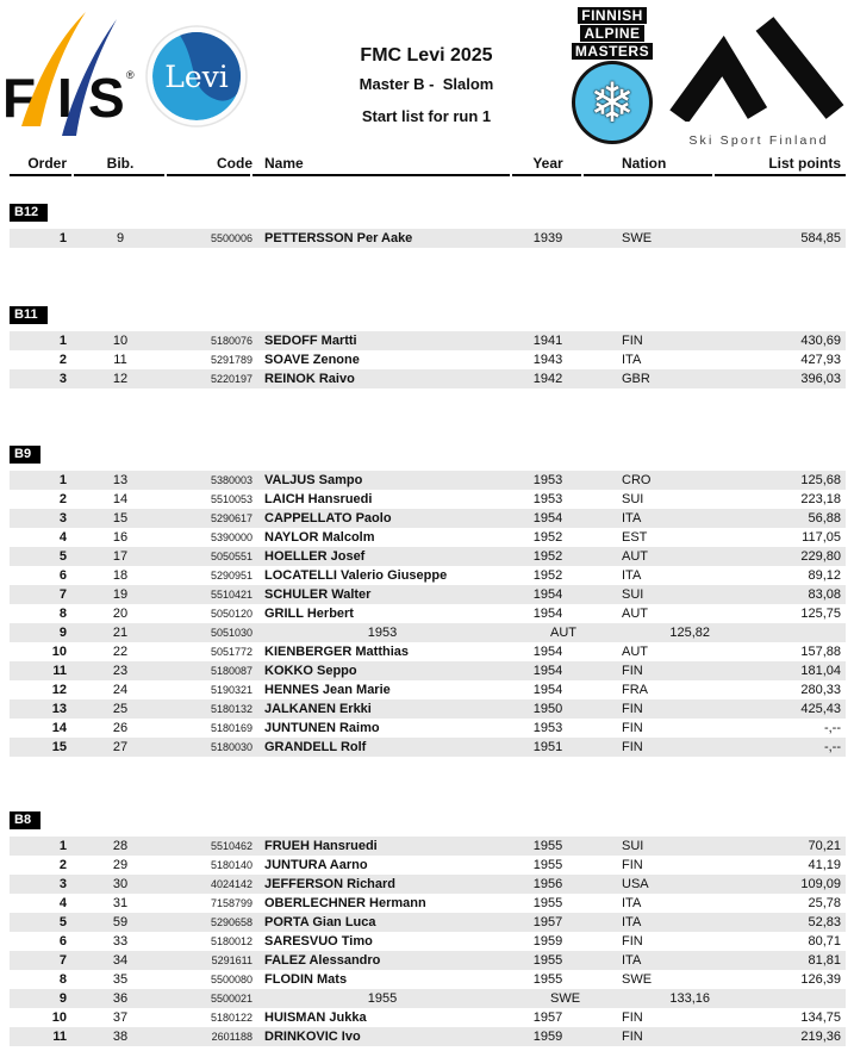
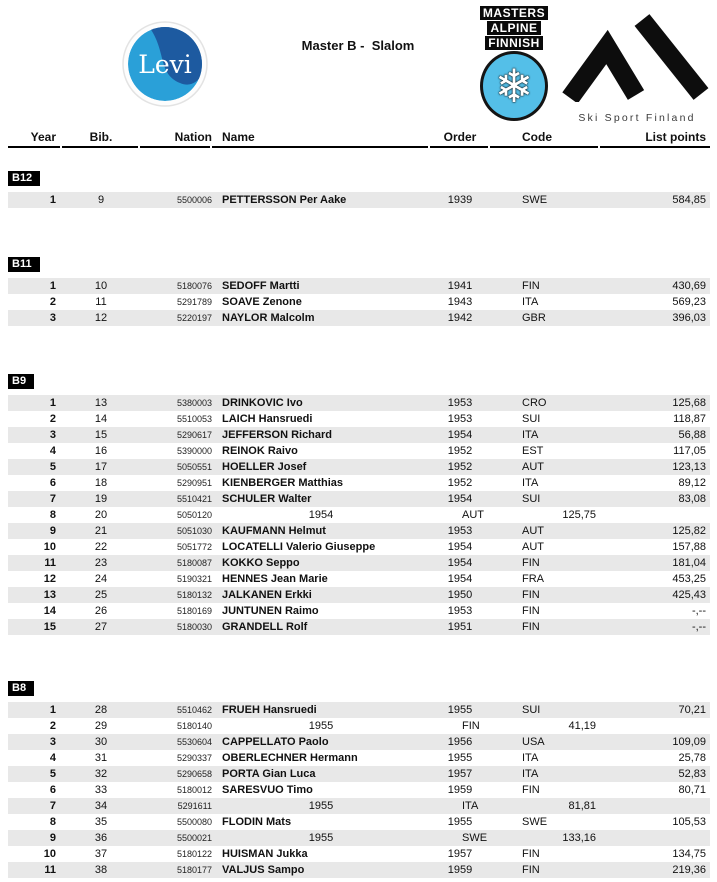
- F
- I
- S
- ®
  Levi
- FMC Levi 2025
  Master B - Slalom
- Start list for run 1
- FINNISH
+ MASTERS
  ALPINE
- MASTERS
+ FINNISH
  ❄
  Ski Sport Finland
- Order
+ Year
  Bib.
- Code
+ Nation
  Name
- Year
+ Order
- Nation
+ Code
  List points
  B12
  1
  9
  5500006
  PETTERSSON Per Aake
  1939
  SWE
  584,85
  B11
  1
  10
  5180076
  SEDOFF Martti
  1941
  FIN
  430,69
  2
  11
  5291789
  SOAVE Zenone
  1943
  ITA
- 427,93
+ 569,23
  3
  12
  5220197
- REINOK Raivo
+ NAYLOR Malcolm
  1942
  GBR
  396,03
  B9
  1
  13
  5380003
- VALJUS Sampo
+ DRINKOVIC Ivo
  1953
  CRO
  125,68
  2
  14
  5510053
  LAICH Hansruedi
  1953
  SUI
- 223,18
+ 118,87
  3
  15
  5290617
- CAPPELLATO Paolo
+ JEFFERSON Richard
  1954
  ITA
  56,88
  4
  16
  5390000
- NAYLOR Malcolm
+ REINOK Raivo
  1952
  EST
  117,05
  5
  17
  5050551
  HOELLER Josef
  1952
  AUT
- 229,80
+ 123,13
  6
  18
  5290951
- LOCATELLI Valerio Giuseppe
+ KIENBERGER Matthias
  1952
  ITA
  89,12
  7
  19
  5510421
  SCHULER Walter
  1954
  SUI
  83,08
  8
  20
  5050120
- GRILL Herbert
  1954
  AUT
  125,75
  9
  21
  5051030
+ KAUFMANN Helmut
  1953
  AUT
  125,82
  10
  22
  5051772
- KIENBERGER Matthias
+ LOCATELLI Valerio Giuseppe
  1954
  AUT
  157,88
  11
  23
  5180087
  KOKKO Seppo
  1954
  FIN
  181,04
  12
  24
  5190321
  HENNES Jean Marie
  1954
  FRA
- 280,33
+ 453,25
  13
  25
  5180132
  JALKANEN Erkki
  1950
  FIN
  425,43
  14
  26
  5180169
  JUNTUNEN Raimo
  1953
  FIN
  -,--
  15
  27
  5180030
  GRANDELL Rolf
  1951
  FIN
  -,--
  B8
  1
  28
  5510462
  FRUEH Hansruedi
  1955
  SUI
  70,21
  2
  29
  5180140
- JUNTURA Aarno
  1955
  FIN
  41,19
  3
  30
- 4024142
+ 5530604
- JEFFERSON Richard
+ CAPPELLATO Paolo
  1956
  USA
  109,09
  4
  31
- 7158799
+ 5290337
  OBERLECHNER Hermann
  1955
  ITA
  25,78
  5
- 59
+ 32
  5290658
  PORTA Gian Luca
  1957
  ITA
  52,83
  6
  33
  5180012
  SARESVUO Timo
  1959
  FIN
  80,71
  7
  34
  5291611
- FALEZ Alessandro
  1955
  ITA
  81,81
  8
  35
  5500080
  FLODIN Mats
  1955
  SWE
- 126,39
+ 105,53
  9
  36
  5500021
  1955
  SWE
  133,16
  10
  37
  5180122
  HUISMAN Jukka
  1957
  FIN
  134,75
  11
  38
- 2601188
+ 5180177
- DRINKOVIC Ivo
+ VALJUS Sampo
  1959
  FIN
  219,36
